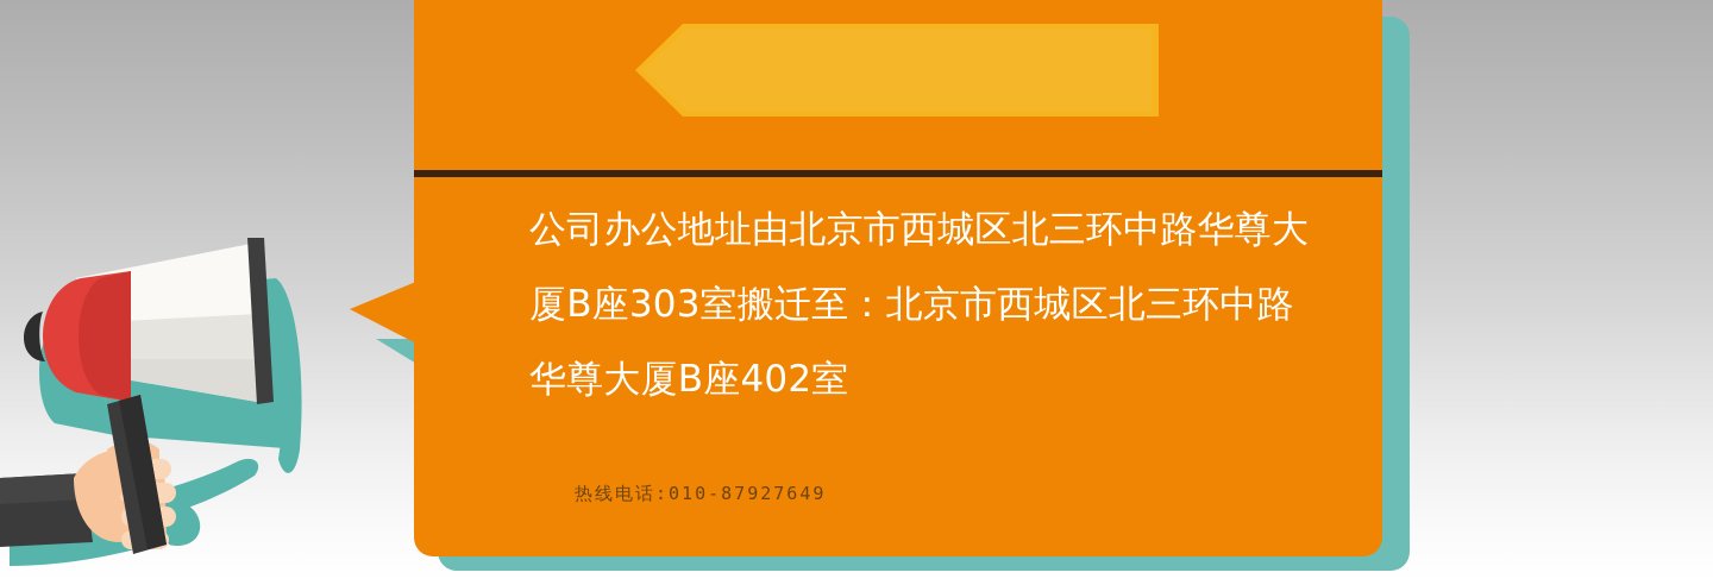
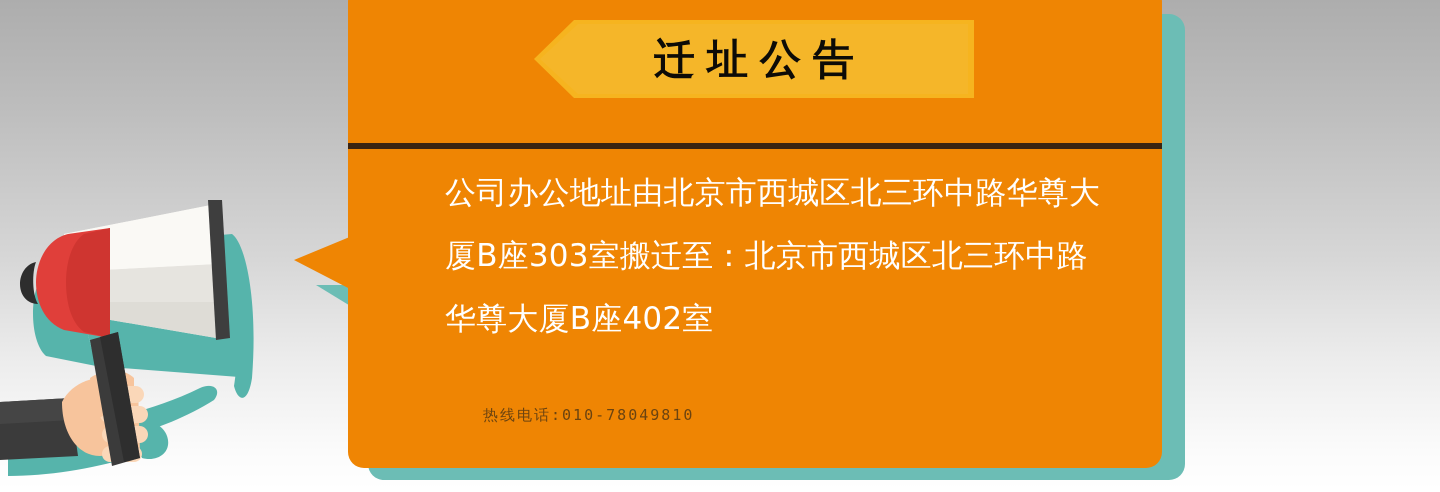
+ 迁址公告
  公司办公地址由北京市西城区北三环中路华尊大厦B座303室搬迁至：北京市西城区北三环中路华尊大厦B座402室
- 热线电话:010-87927649
+ 热线电话:010-78049810
